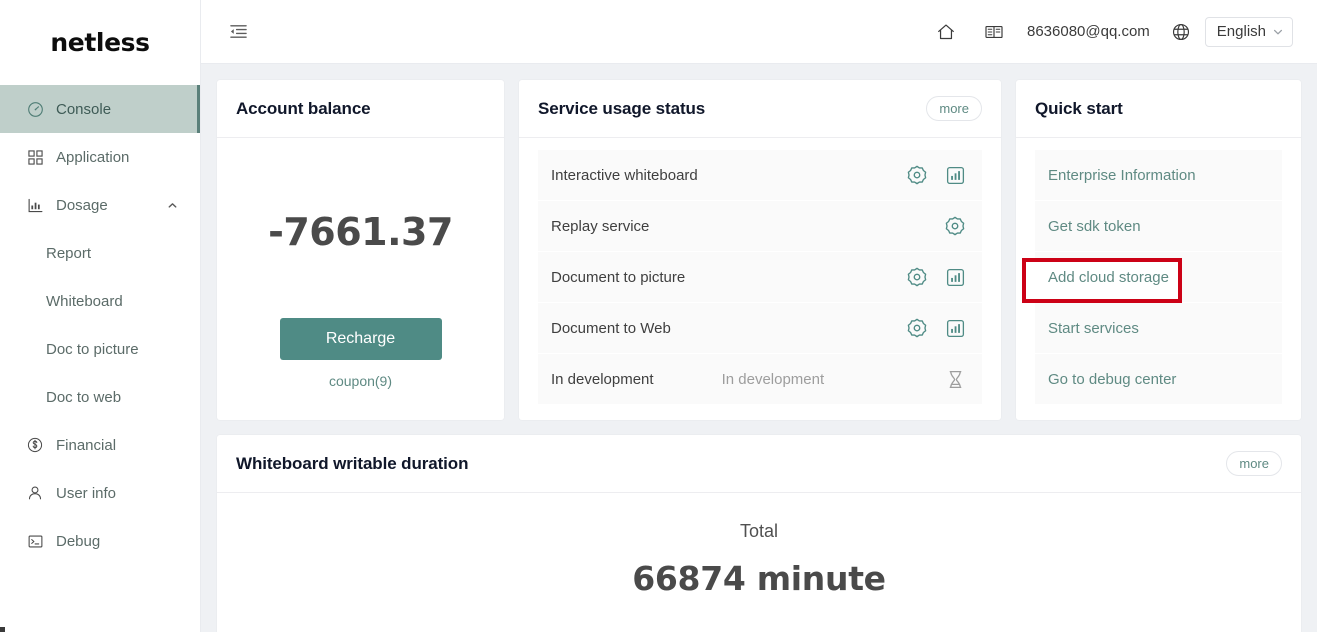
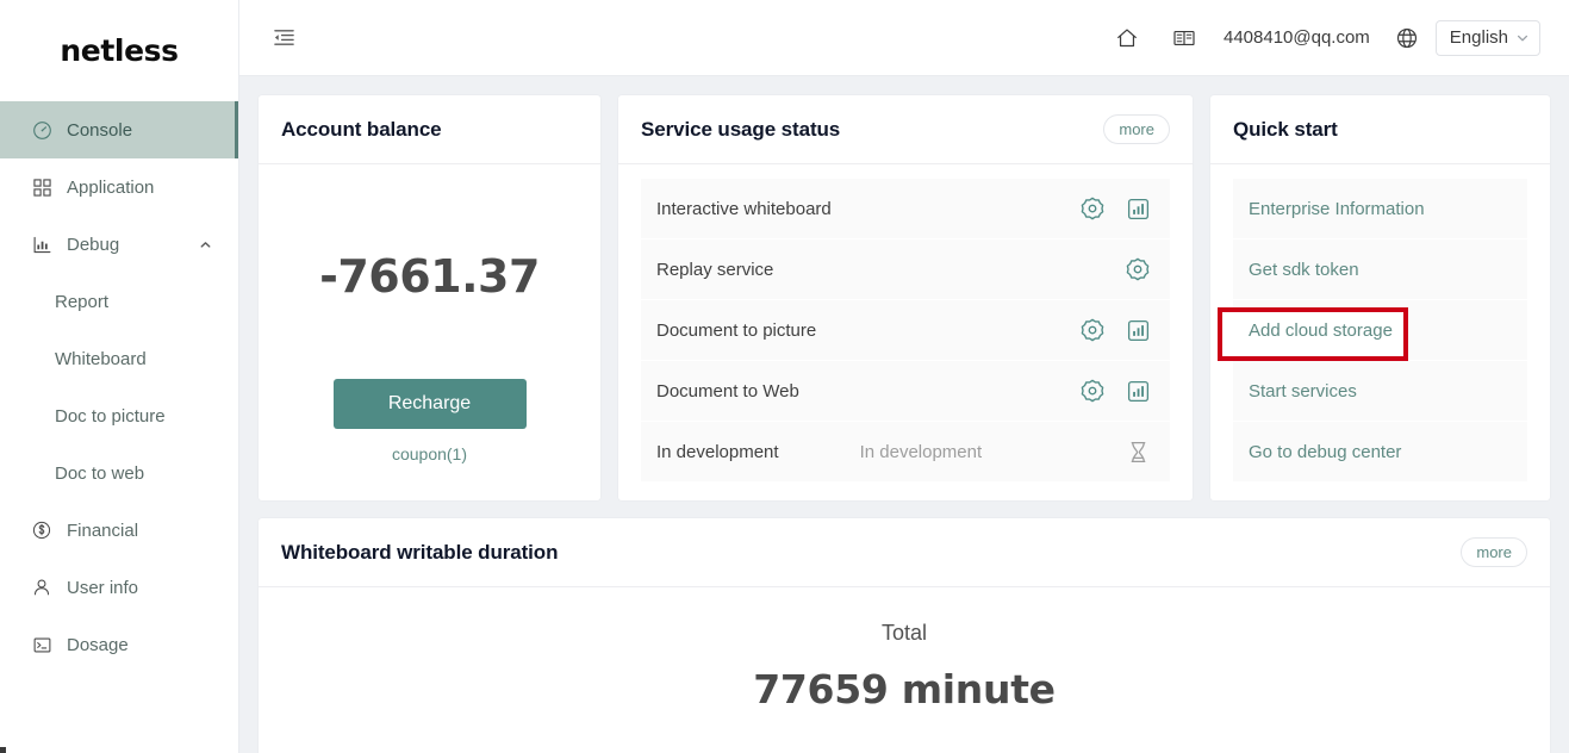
  netless
  Console
  Application
- Dosage
+ Debug
  Report
  Whiteboard
  Doc to picture
  Doc to web
  Financial
  User info
- Debug
+ Dosage
- 8636080@qq.com
+ 4408410@qq.com
  English
  Account balance
  -7661.37
  Recharge
- coupon(9)
+ coupon(1)
  Service usage status
  more
  Interactive whiteboard
  Replay service
  Document to picture
  Document to Web
  In development
  In development
  Quick start
  Enterprise Information
  Get sdk token
  Add cloud storage
  Start services
  Go to debug center
  Whiteboard writable duration
  more
  Total
- 66874 minute
+ 77659 minute
